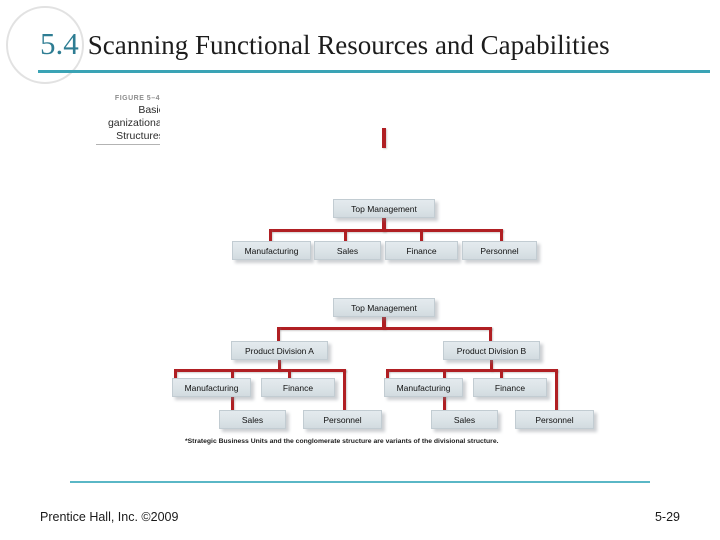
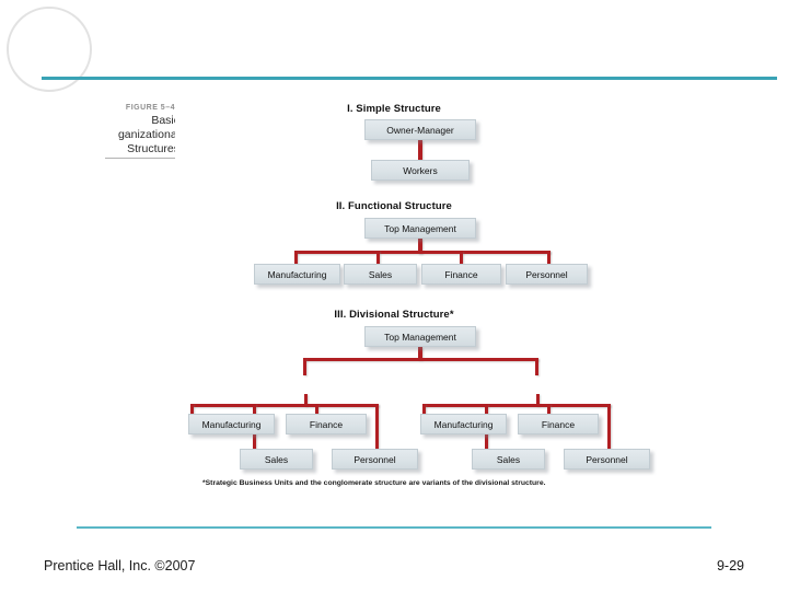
- 5.4 Scanning Functional Resources and Capabilities
  Basi
  ganizationa
  Structure
+ I. Simple Structure
+ Owner-Manager
+ Workers
+ II. Functional Structure
  Top Management
  Manufacturing
  Sales
  Finance
  Personnel
+ III. Divisional Structure*
  Top Management
- Product Division A
- Product Division B
  Manufacturing
  Finance
  Sales
  Personnel
  Manufacturing
  Finance
  Sales
  Personnel
- Prentice Hall, Inc. ©2009
+ Prentice Hall, Inc. ©2007
- 5-29
+ 9-29
